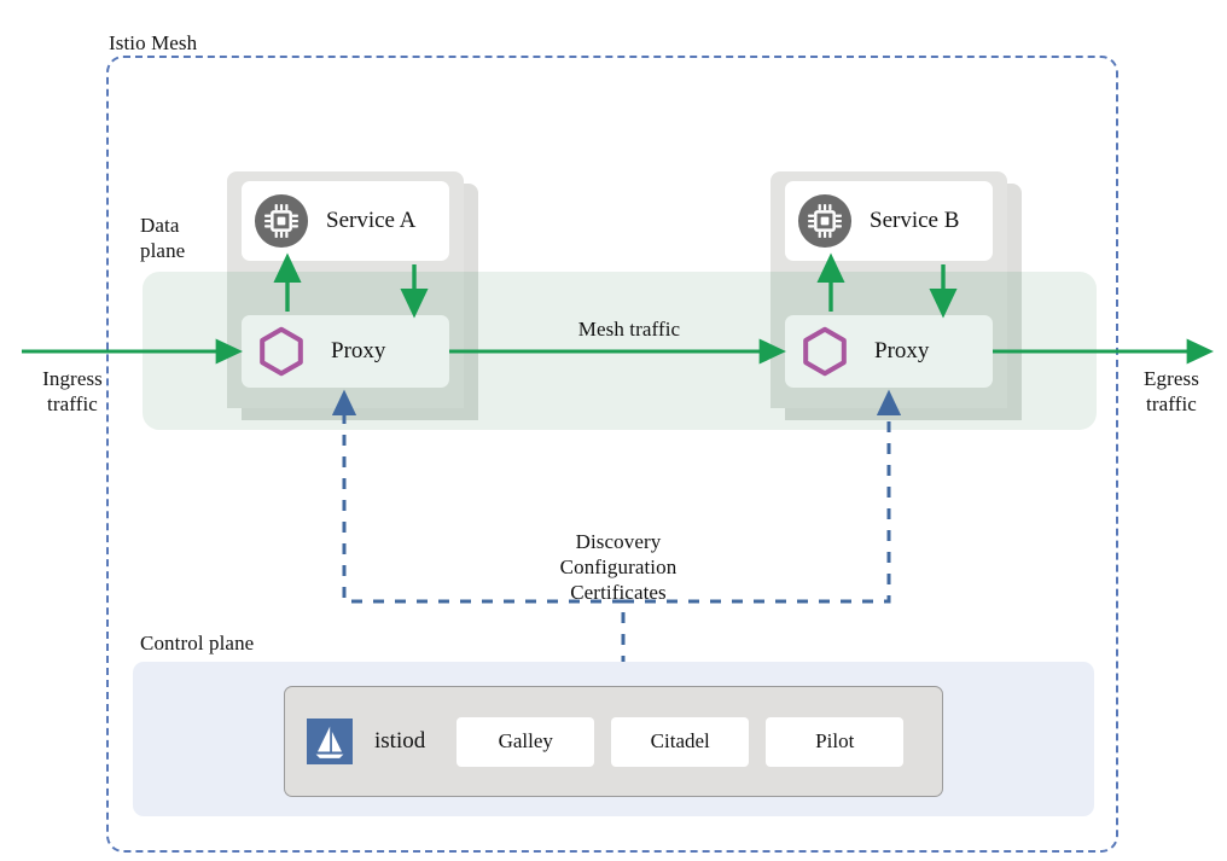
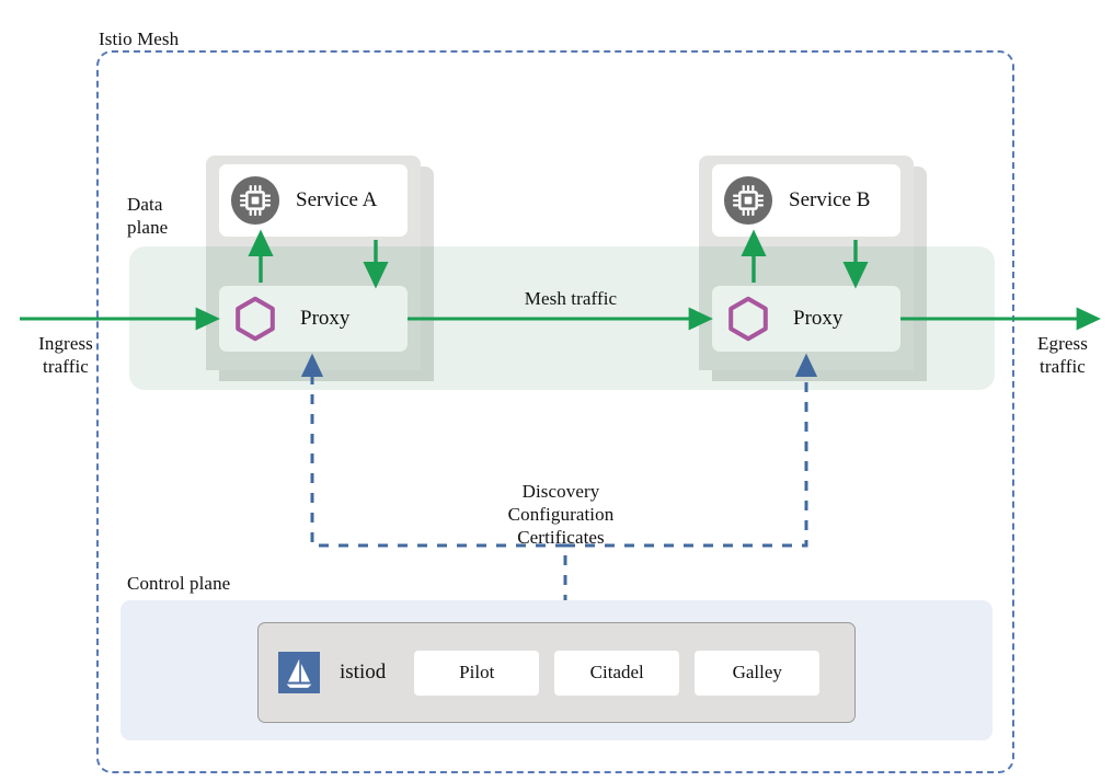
  Istio Mesh
  Data
  plane
  Service A
  Proxy
  Service B
  Proxy
  Ingress
  traffic
  Mesh traffic
  Egress
  traffic
  Discovery
  Configuration
  Certificates
  Control plane
  istiod
- Galley
+ Pilot
  Citadel
- Pilot
+ Galley
